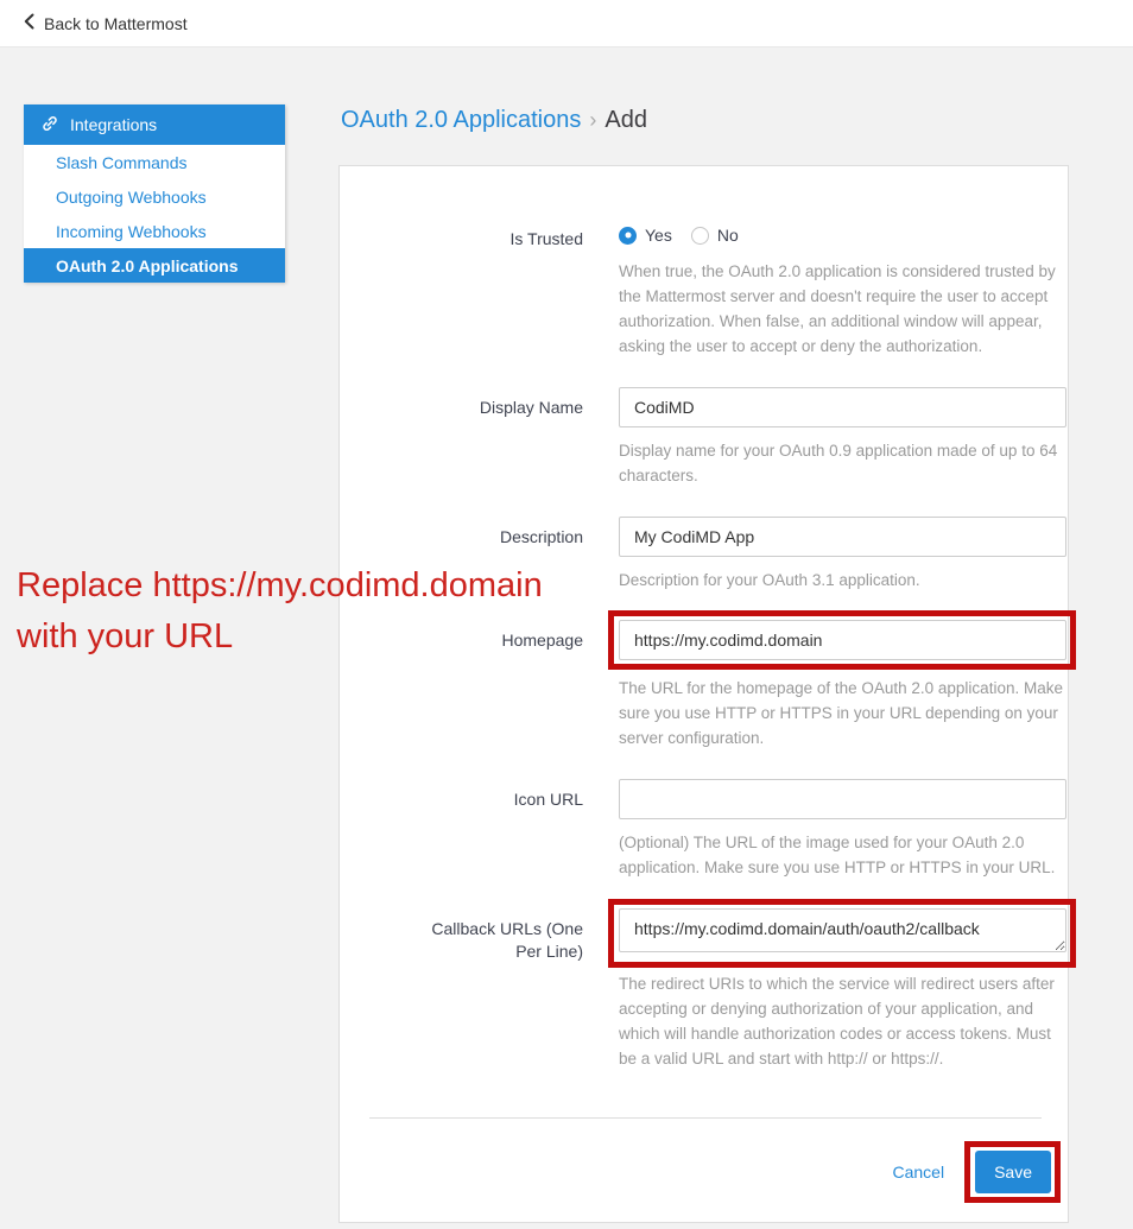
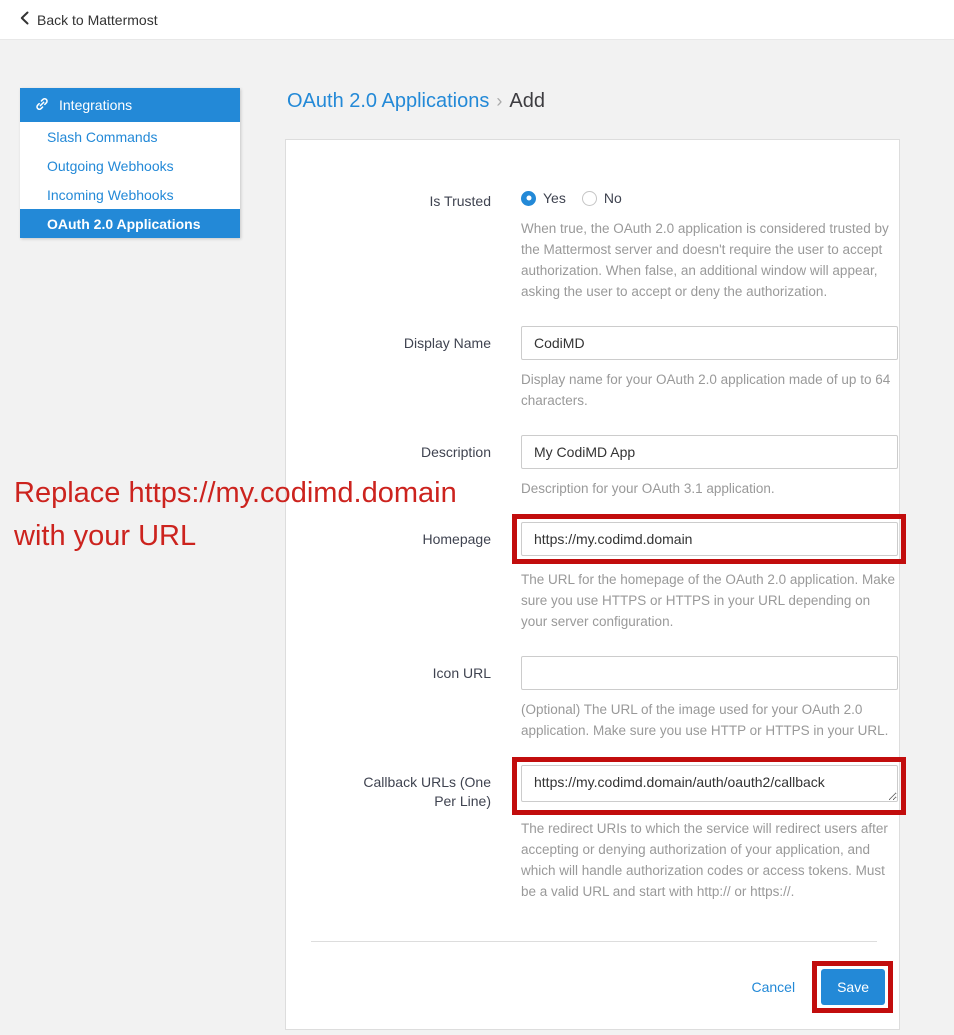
  Back to Mattermost
  Integrations
  Slash Commands
  Outgoing Webhooks
  Incoming Webhooks
  OAuth 2.0 Applications
  OAuth 2.0 Applications › Add
  Is Trusted
  Yes
  No
  When true, the OAuth 2.0 application is considered trusted by the Mattermost server and doesn't require the user to accept authorization. When false, an additional window will appear, asking the user to accept or deny the authorization.
  Display Name
  CodiMD
- Display name for your OAuth 0.9 application made of up to 64 characters.
+ Display name for your OAuth 2.0 application made of up to 64 characters.
  Description
  My CodiMD App
  Description for your OAuth 3.1 application.
  Homepage
  https://my.codimd.domain
- The URL for the homepage of the OAuth 2.0 application. Make sure you use HTTP or HTTPS in your URL depending on your server configuration.
+ The URL for the homepage of the OAuth 2.0 application. Make sure you use HTTPS or HTTPS in your URL depending on your server configuration.
  Icon URL
  (Optional) The URL of the image used for your OAuth 2.0 application. Make sure you use HTTP or HTTPS in your URL.
  Callback URLs (One Per Line)
  https://my.codimd.domain/auth/oauth2/callback
  The redirect URIs to which the service will redirect users after accepting or denying authorization of your application, and which will handle authorization codes or access tokens. Must be a valid URL and start with http:// or https://.
  Cancel
  Save
  Replace https://my.codimd.domain
  with your URL
